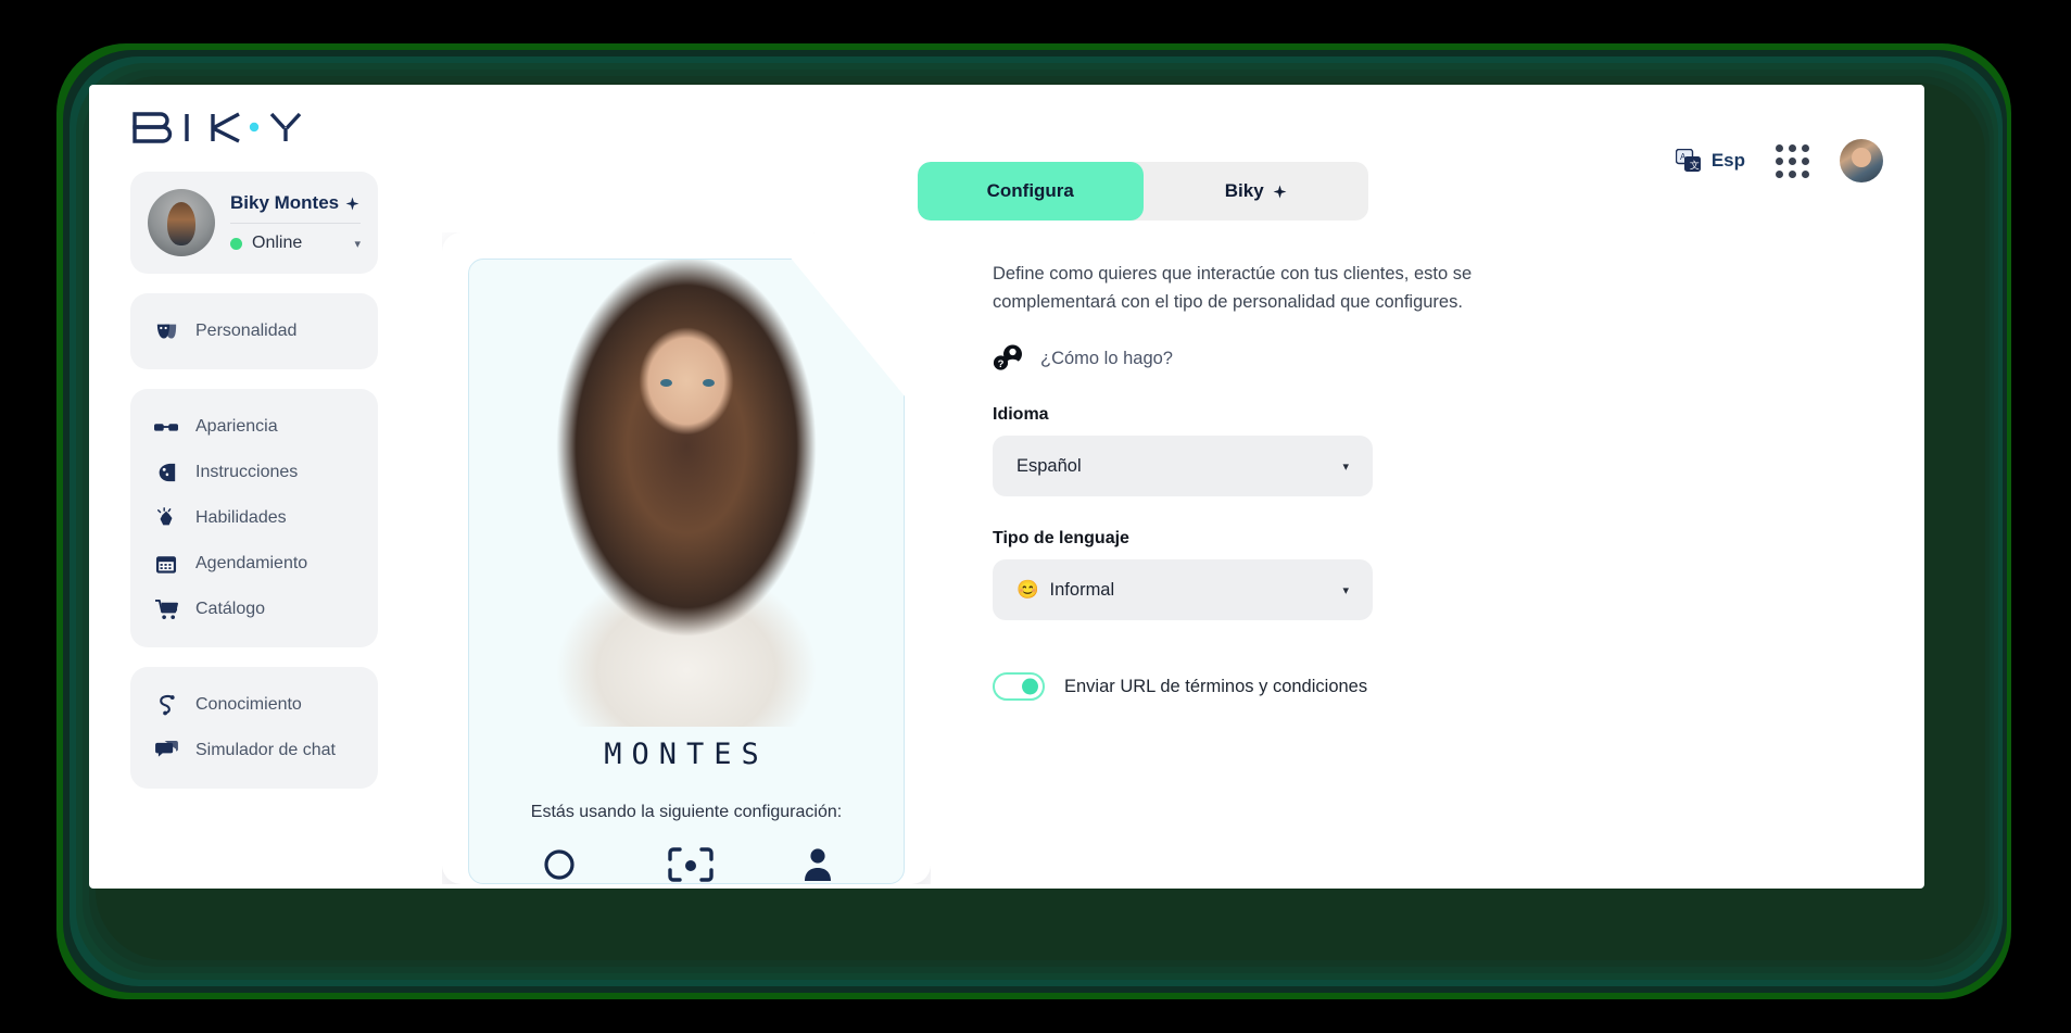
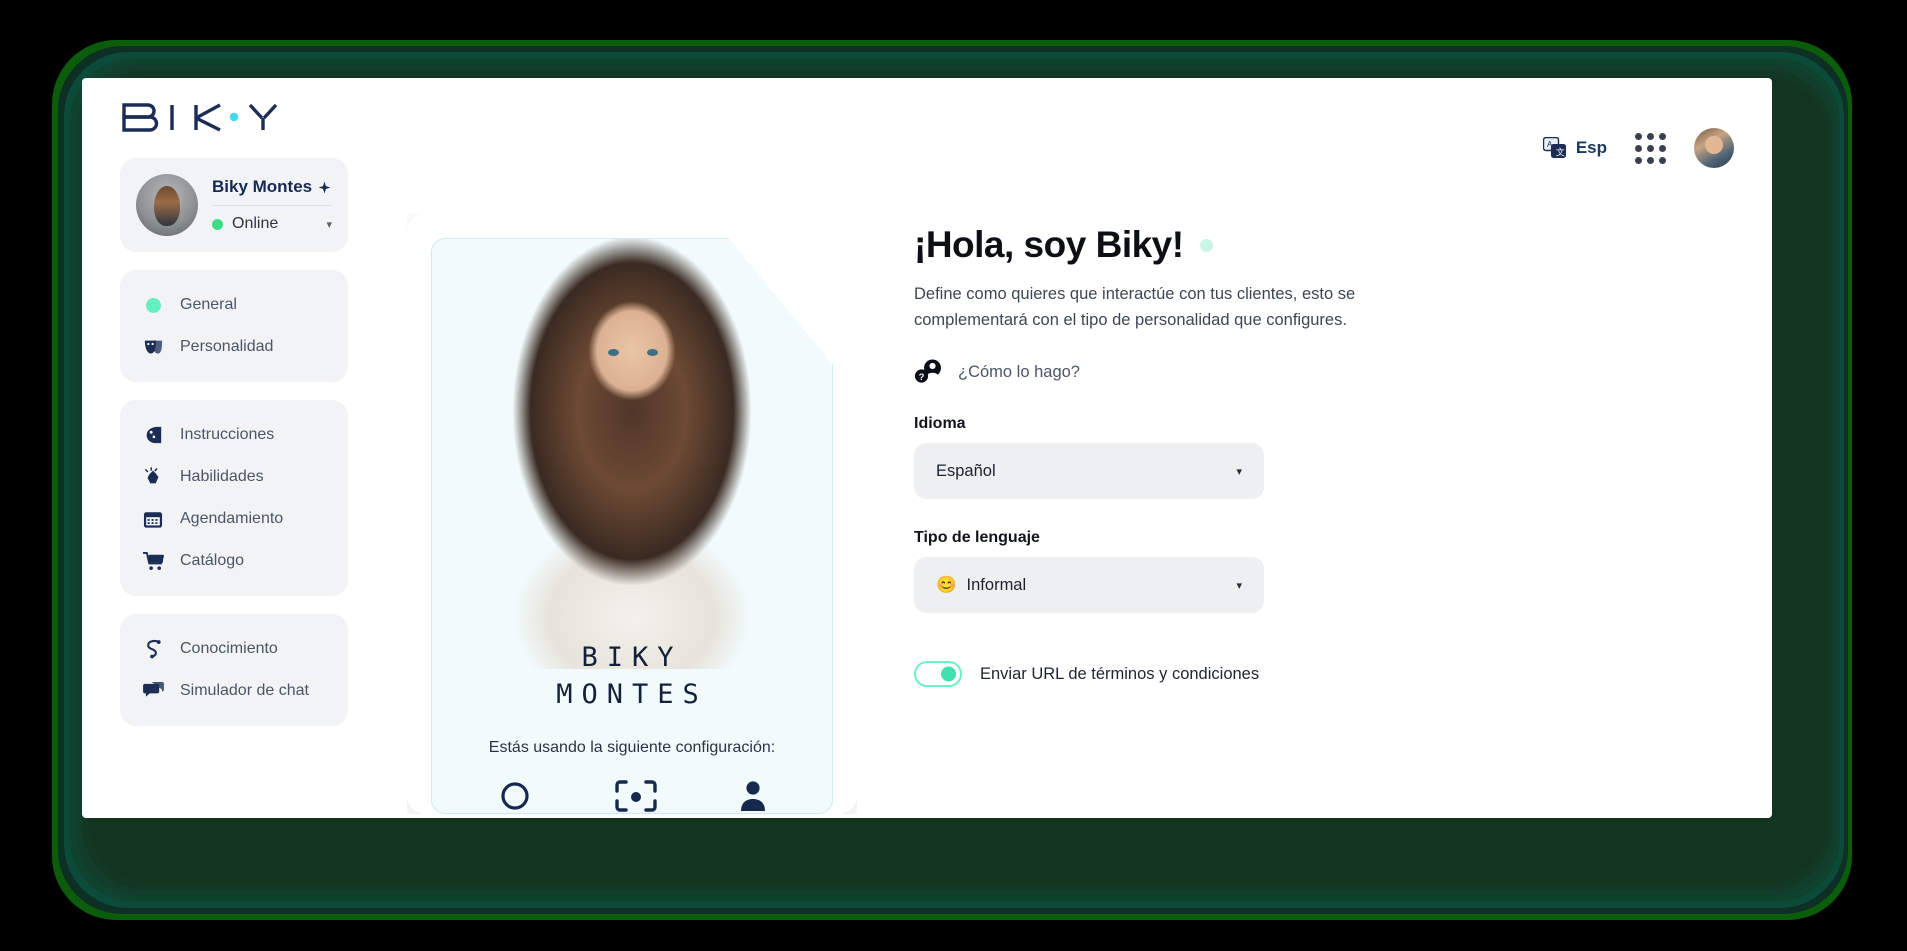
- Configura
- Biky
  A
  文
  Esp
  Biky Montes
  Online
  ▾
+ General
  Personalidad
- Apariencia
  Instrucciones
  Habilidades
  Agendamiento
  Catálogo
  Conocimiento
  Simulador de chat
+ BIKY
  MONTES
  Estás usando la siguiente configuración:
+ ¡Hola, soy Biky!
  Define como quieres que interactúe con tus clientes, esto se complementará con el tipo de personalidad que configures.
  ?
  ¿Cómo lo hago?
  Idioma
  Español
  ▾
  Tipo de lenguaje
  😊
  Informal
  ▾
  Enviar URL de términos y condiciones
